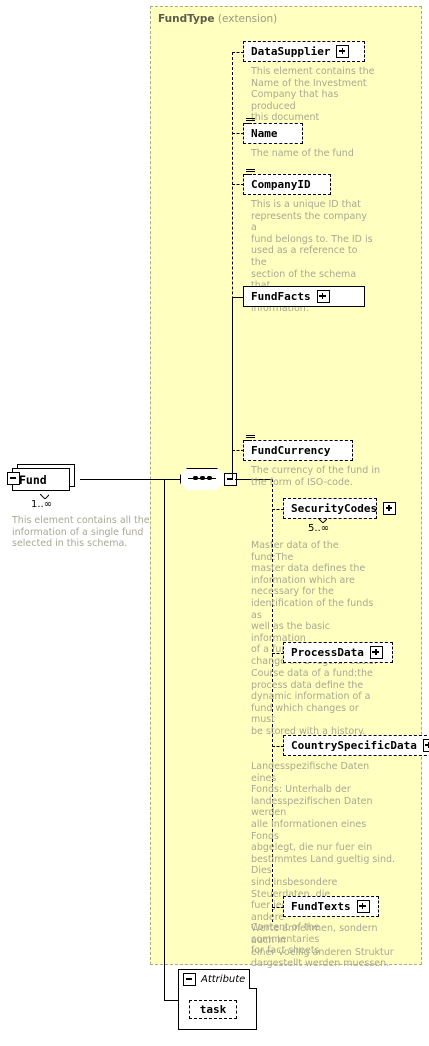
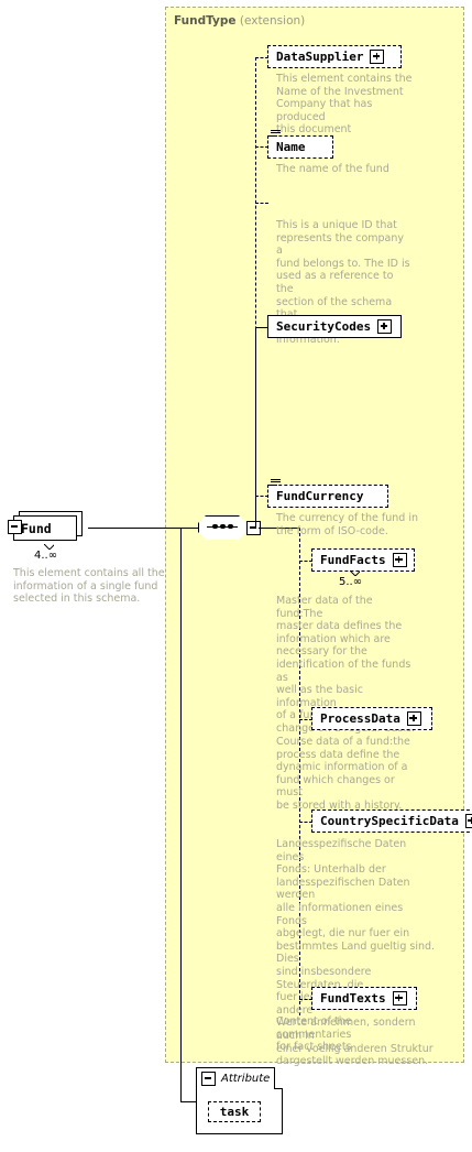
  FundType (extension)
  Fund
- 1..∞
+ 4..∞
  This element contains all the
  information of a single fund
  selected in this schema.
  DataSupplier
  This element contains the
  Name of the Investment
  Company that has produced
  his document
  Name
  The name of the fund
- CompanyID
  This is a unique ID that
  represents the company a
  fund belongs to. The ID is
  used as a reference to the
  section of the schema
  information.
- FundFacts
+ SecurityCodes
  FundCurrency
  The currency of the fund in
  the form of ISO-code.
- SecurityCodes
+ FundFacts
  5..∞
  Master data of the fund:The
  master data defines the
  information which are
  necessary for the
  identification of the funds as
  well as the basic information
  ProcessData
  Course data of a fund:the
  process data define the
  dynamic information of a
  fund which changes or must
  be stored with a history.
  CountrySpecificData
  Landesspezifische Daten eines
  Fonds: Unterhalb der
  landesspezifischen Daten werden
  alle Informationen eines Fonds
  abgelegt, die nur fuer ein
  bestimmtes Land gueltig sind. Dies
  sind insbesondere Steuerdaten, die
  Werte annehmen, sondern auch in
  einer voellig anderen Struktur
  dargestellt werden muessen.
  FundTexts
  Content of the commentaries
  for fact sheets
  Attribute
  task
